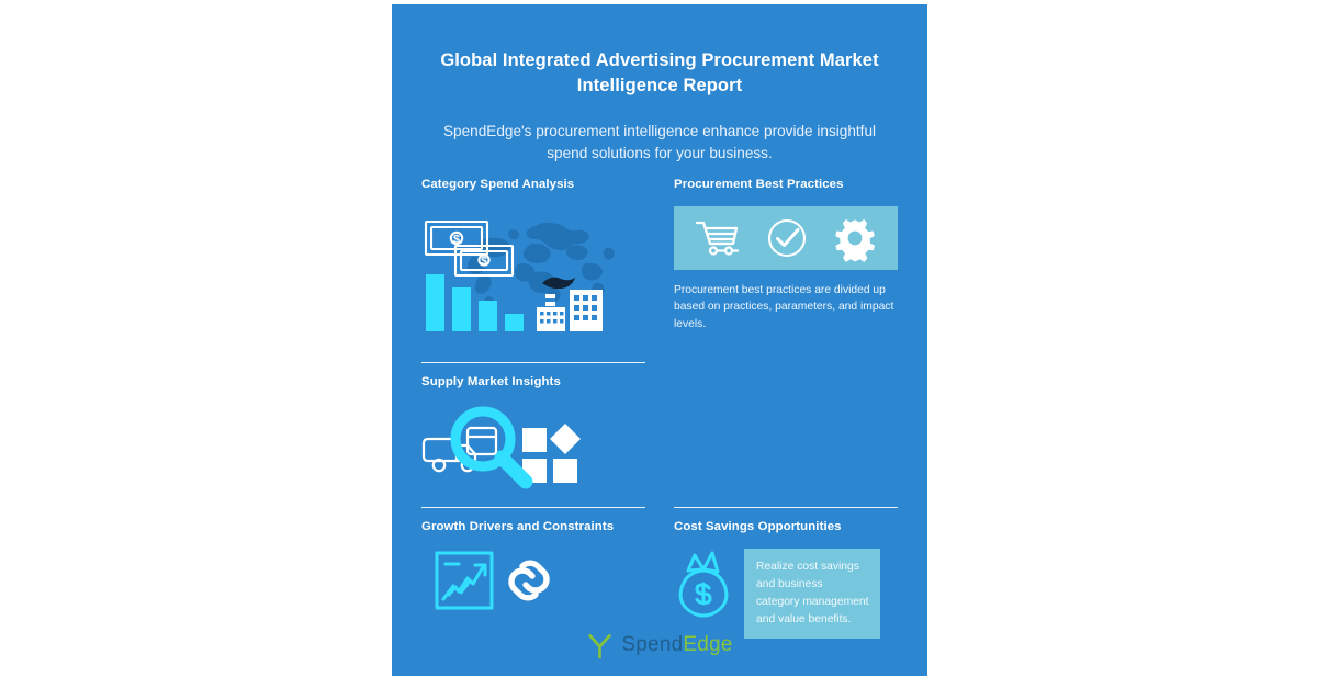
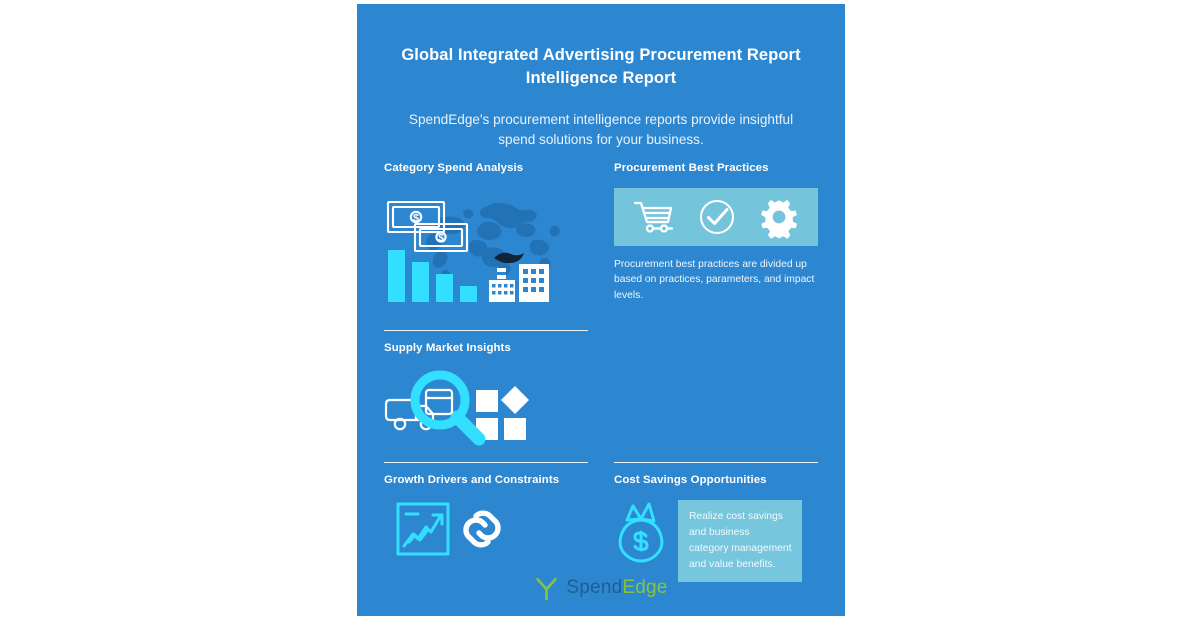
- Global Integrated Advertising Procurement Market Intelligence Report
+ Global Integrated Advertising Procurement Report Intelligence Report
- SpendEdge's procurement intelligence enhance provide insightful spend solutions for your business.
+ SpendEdge's procurement intelligence reports provide insightful spend solutions for your business.
  Category Spend Analysis
  $
  $
  Procurement Best Practices
  Procurement best practices are divided up based on practices, parameters, and impact levels.
  Supply Market Insights
  Growth Drivers and Constraints
  Cost Savings Opportunities
  Realize cost savings and business category management and value benefits.
  SpendEdge
